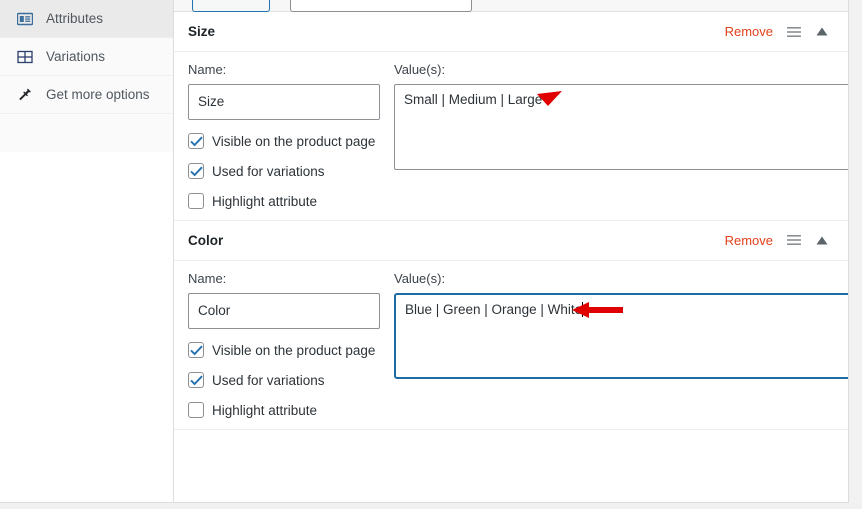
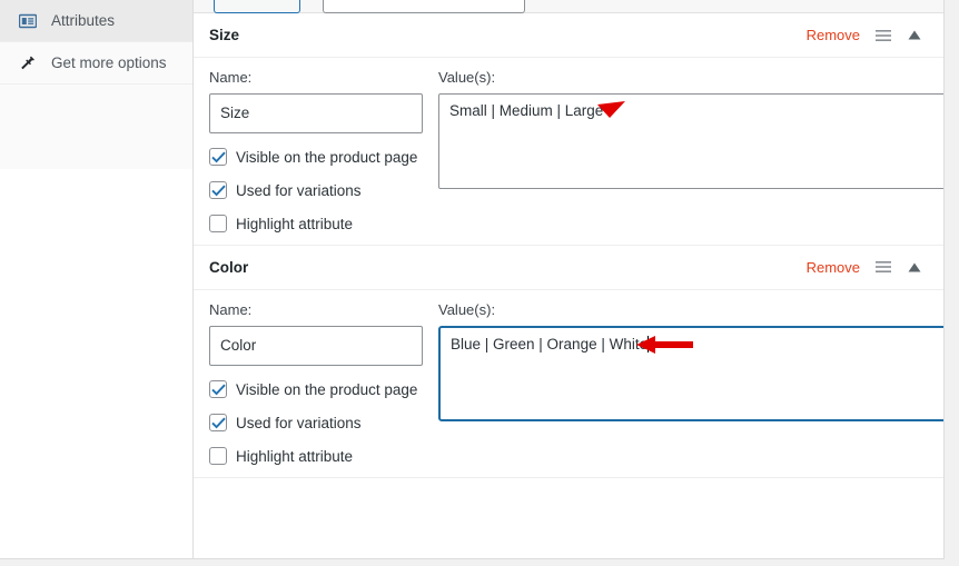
  Attributes
- Variations
  Get more options
  Size
  Remove
  Name:
  Size
  Visible on the product page
  Used for variations
  Highlight attribute
  Value(s):
  Small | Medium | Large
  Color
  Remove
  Name:
  Color
  Visible on the product page
  Used for variations
  Highlight attribute
  Value(s):
  Blue | Green | Orange | Whit
